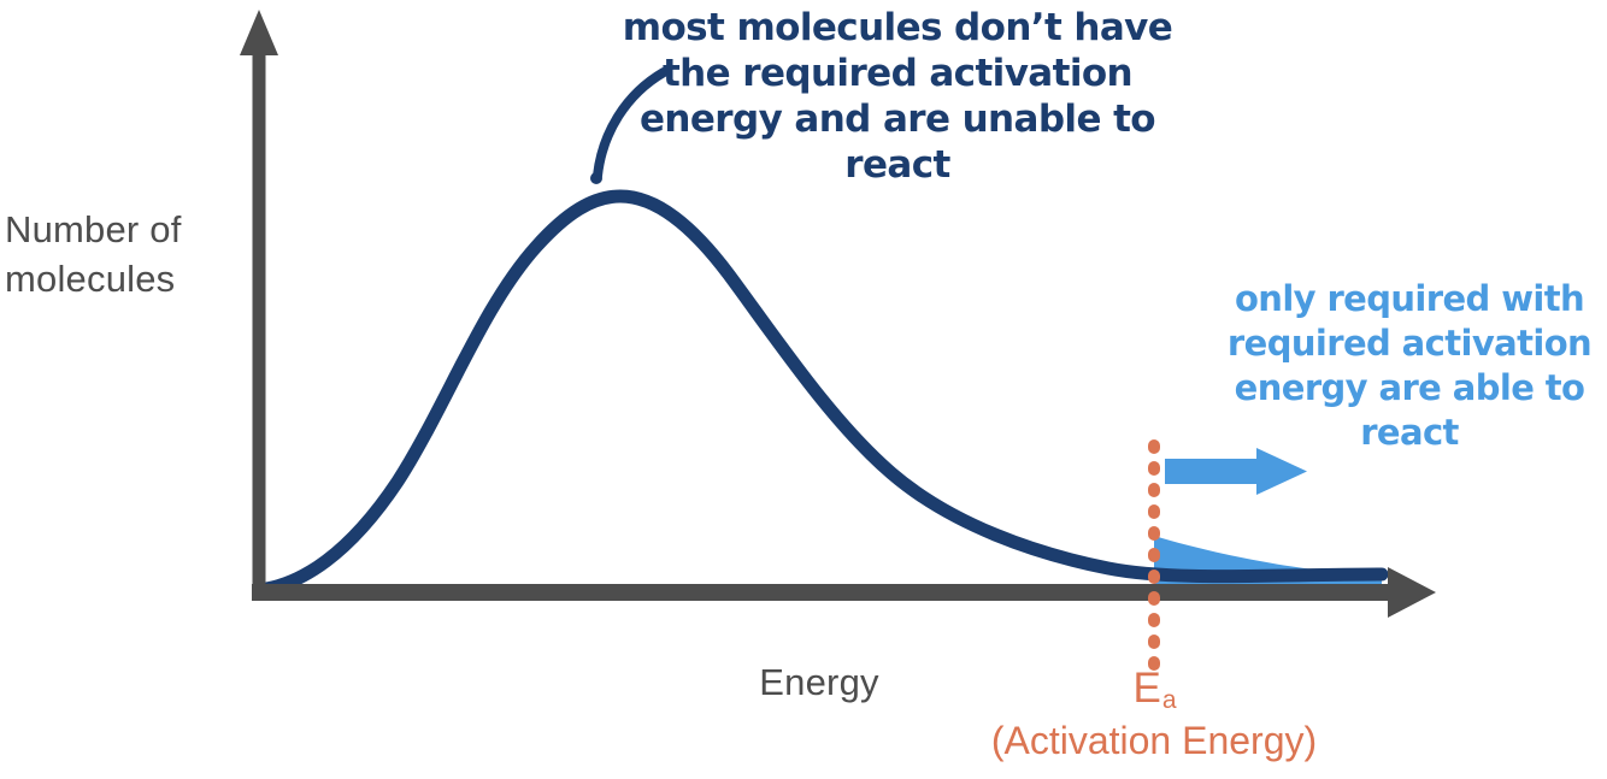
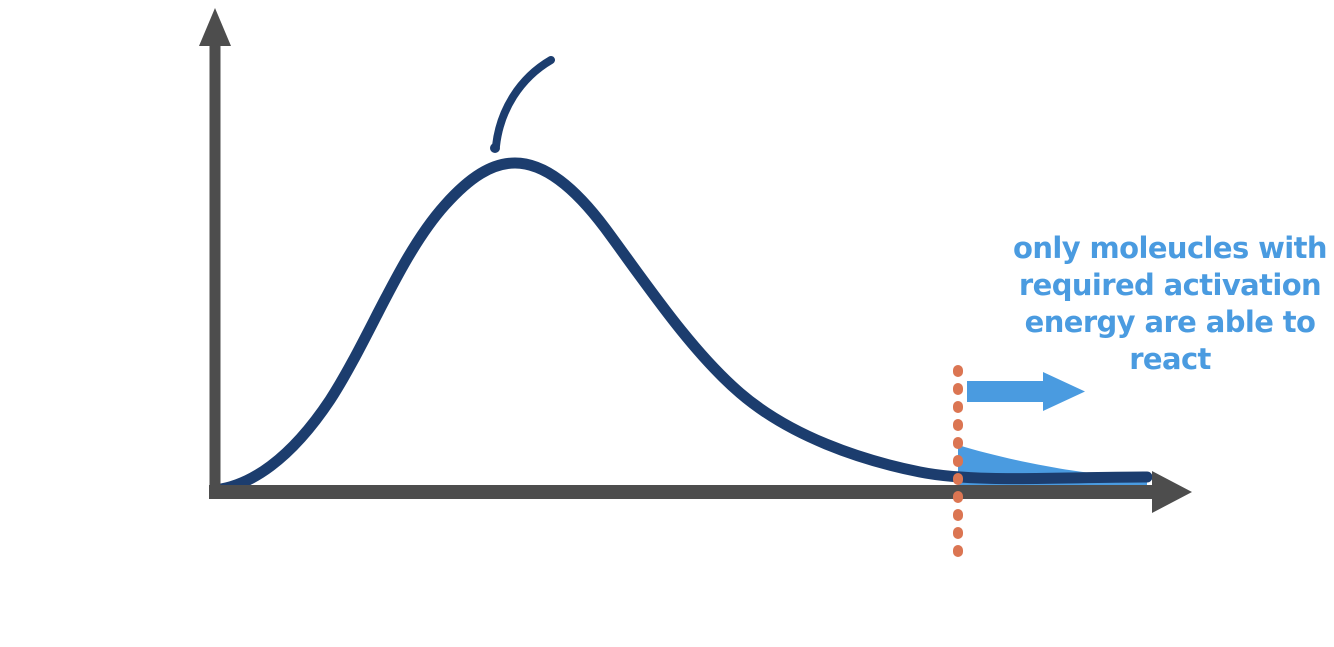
- Number of
- molecules
- Energy
- most molecules don’t have the required activation energy and are unable to react
- only required with required activation energy are able to react
+ only moleucles with required activation energy are able to react
- Ea
- (Activation Energy)
